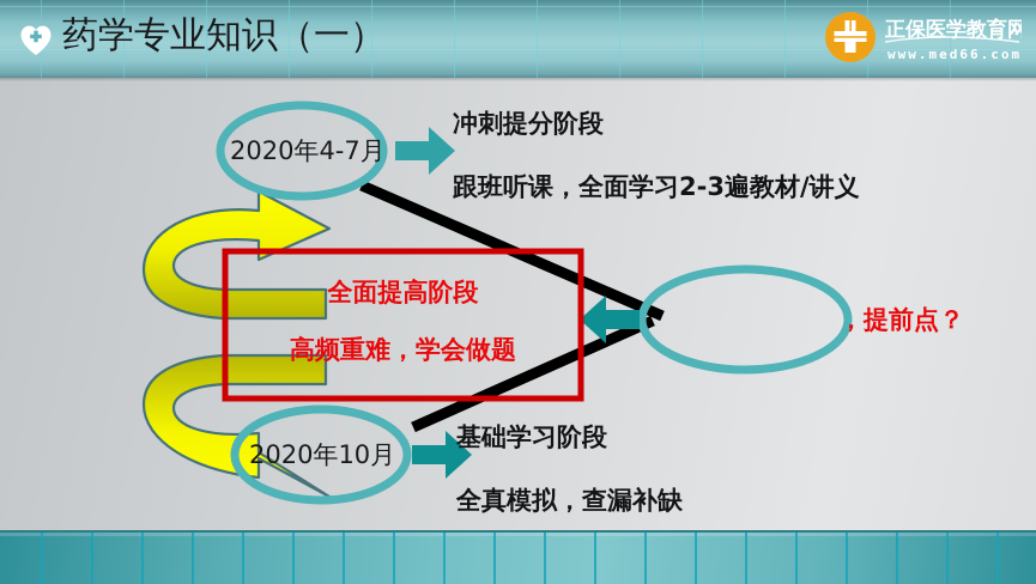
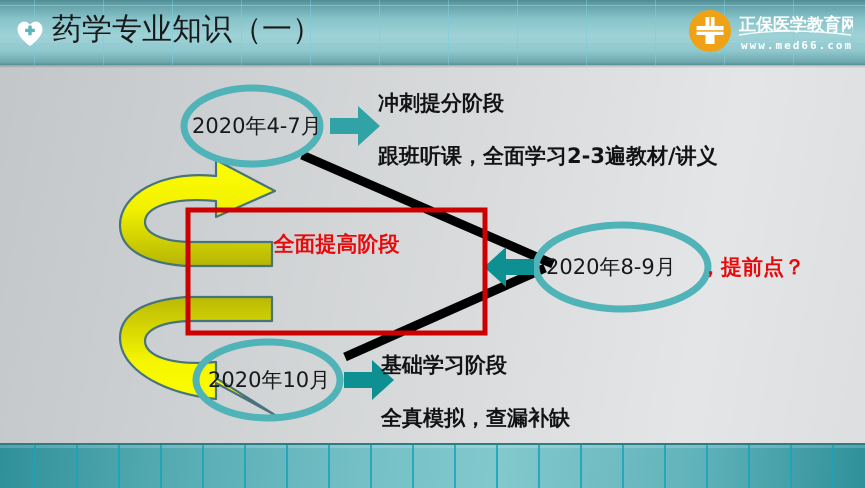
  药学专业知识（一）
  正保医学教育网
  www.med66.com
  2020年4-7月
+ 2020年8-9月
  2020年10月
  ，提前点？
  冲刺提分阶段
  跟班听课，全面学习2-3遍教材/讲义
  基础学习阶段
  全真模拟，查漏补缺
  全面提高阶段
- 高频重难，学会做题
